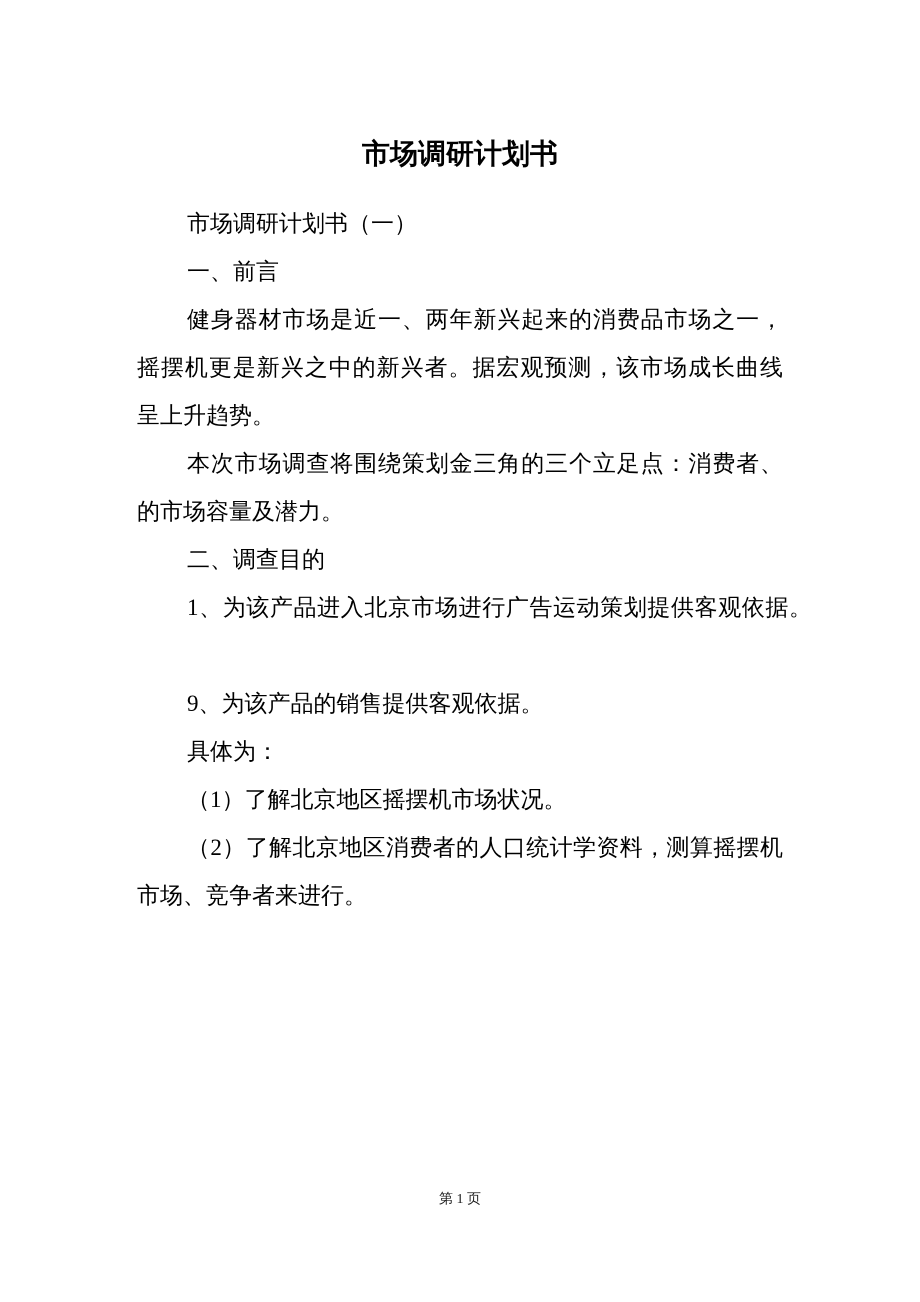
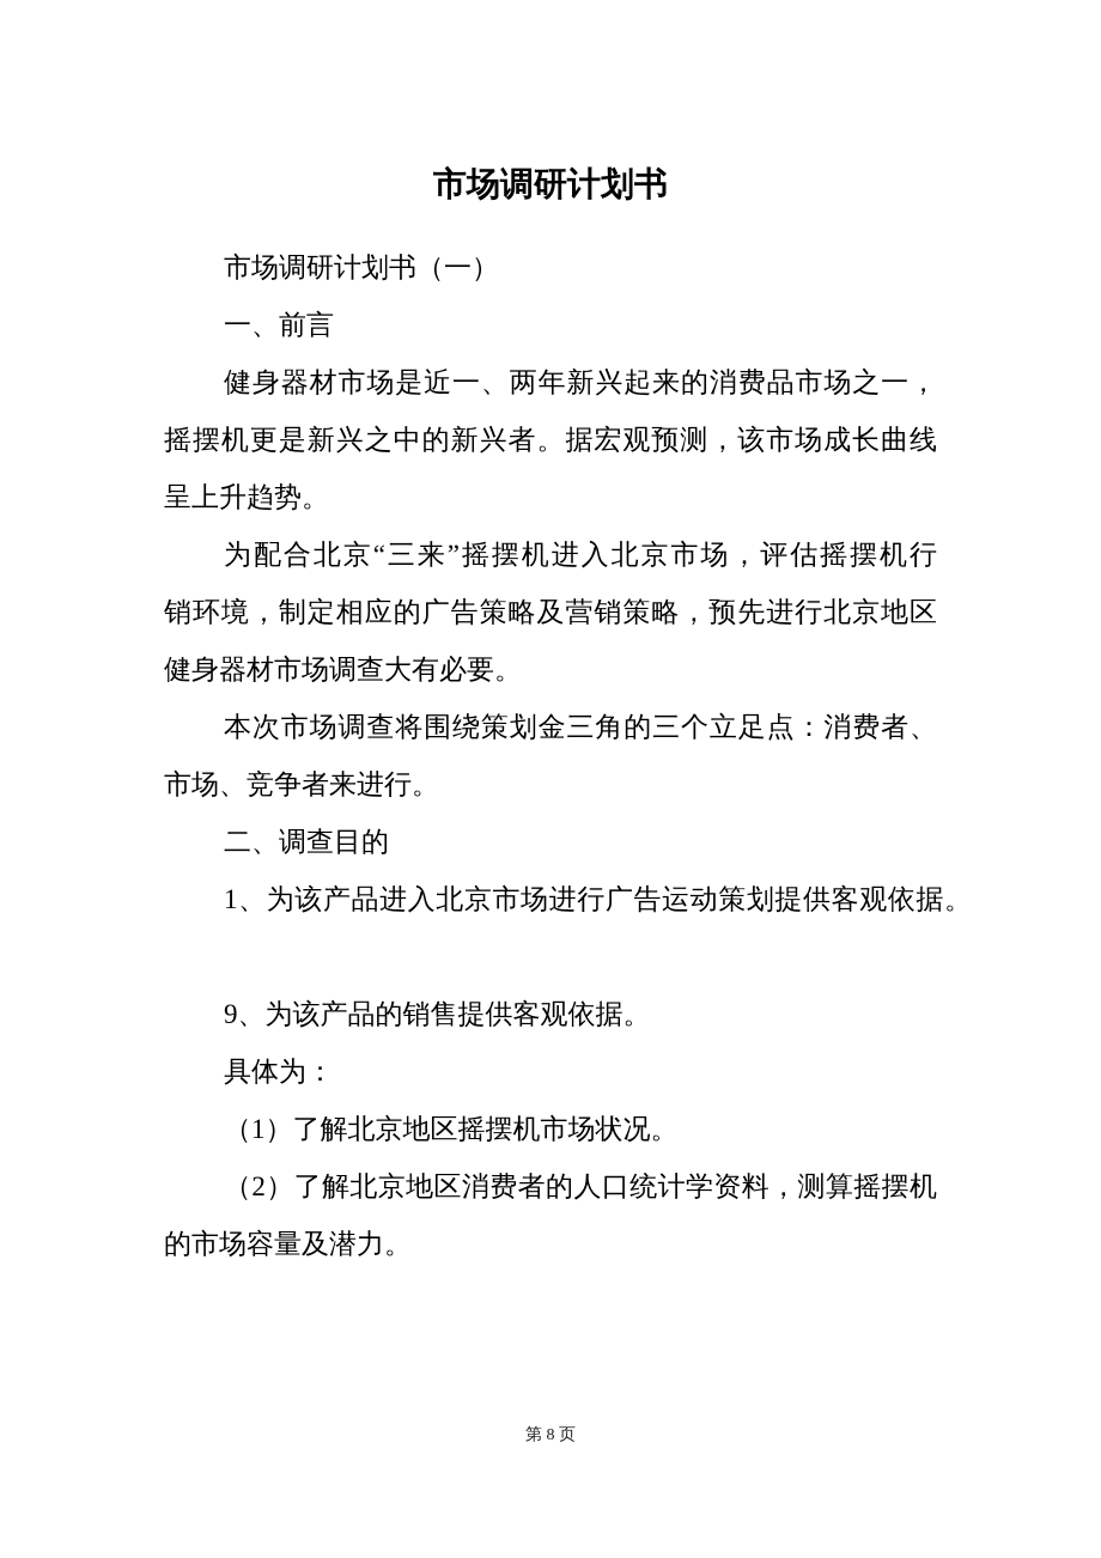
  市场调研计划书
  市场调研计划书（一）
  一、前言
  健身器材市场是近一、两年新兴起来的消费品市场之一，
  摇摆机更是新兴之中的新兴者。据宏观预测，该市场成长曲线
  呈上升趋势。
+ 为配合北京“三来”摇摆机进入北京市场，评估摇摆机行
+ 销环境，制定相应的广告策略及营销策略，预先进行北京地区
+ 健身器材市场调查大有必要。
  本次市场调查将围绕策划金三角的三个立足点：消费者、
- 的市场容量及潜力。
+ 市场、竞争者来进行。
  二、调查目的
  1、为该产品进入北京市场进行广告运动策划提供客观依据。
  9、为该产品的销售提供客观依据。
  具体为：
  （1）了解北京地区摇摆机市场状况。
  （2）了解北京地区消费者的人口统计学资料，测算摇摆机
- 市场、竞争者来进行。
+ 的市场容量及潜力。
- 第 1 页
+ 第 8 页
